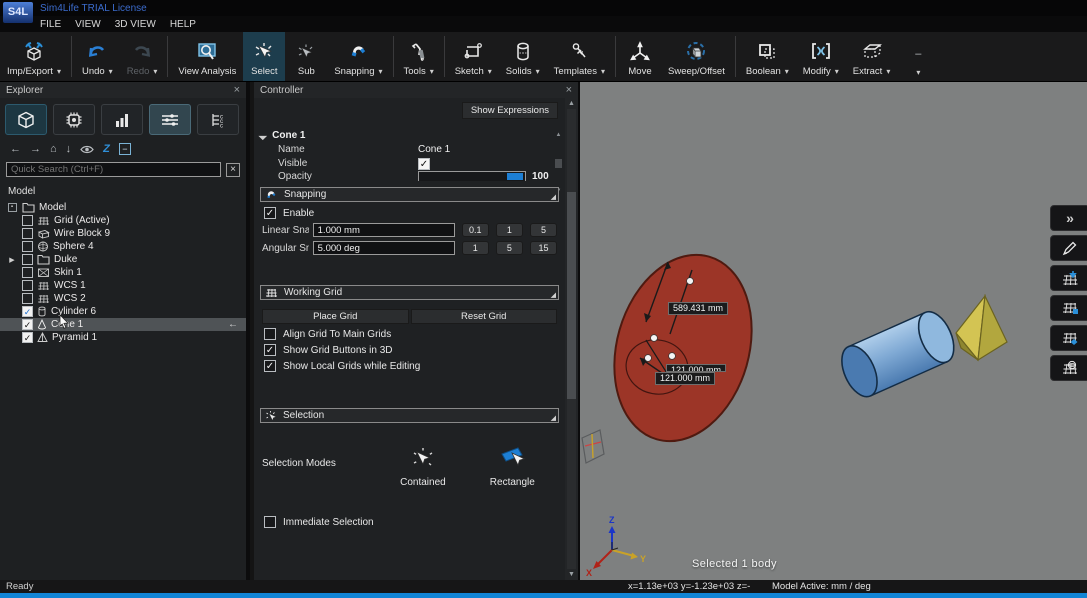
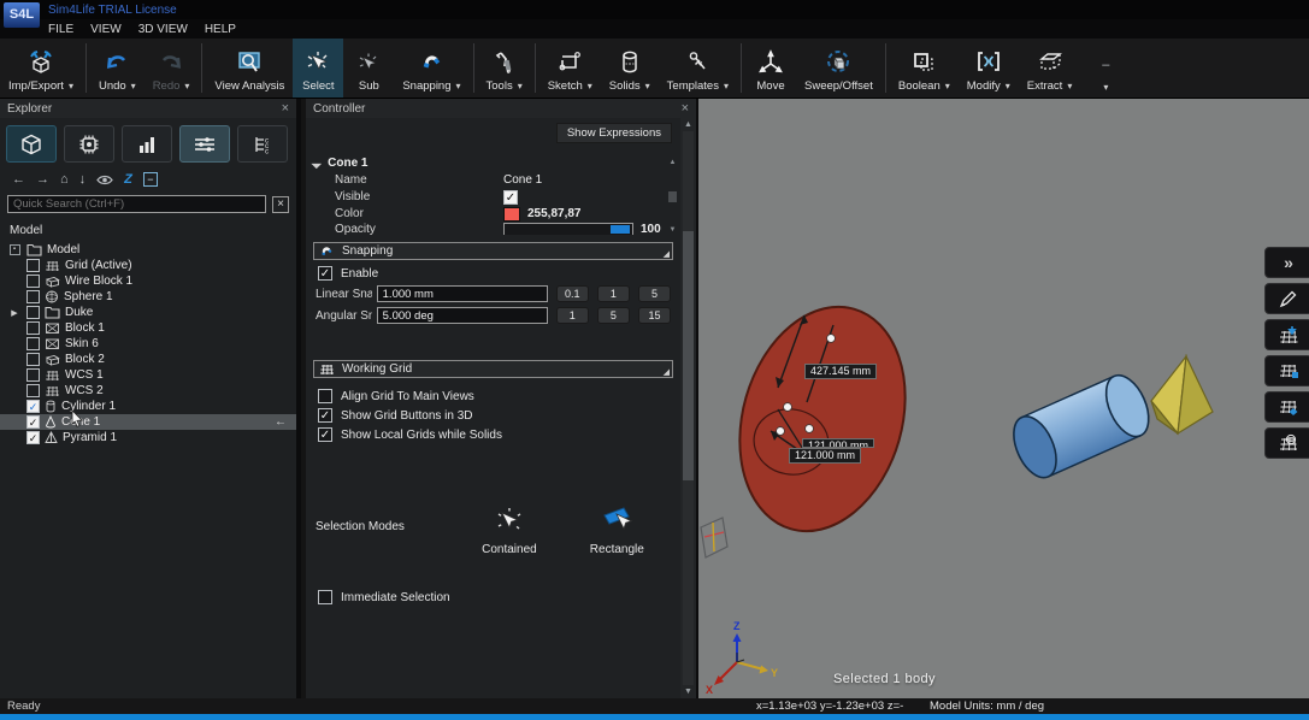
  S4L
  Sim4Life TRIAL License
  FILE
  VIEW
  3D VIEW
  HELP
  Imp/Export
  ▾
  Undo
  ▾
  Redo
  ▾
  View Analysis
  Select
  Sub
  Snapping
  ▾
  Tools
  ▾
  Sketch
  ▾
  Solids
  ▾
  Templates
  ▾
  Move
  Sweep/Offset
  Boolean
  ▾
  Modify
  ▾
  Extract
  ▾
  –
  ▾
  Explorer
  ×
  ←
  →
  ⌂
  ↓
  Z
  −
  Quick Search (Ctrl+F)
  ×
  Model
  Model
  Grid (Active)
- Wire Block 9
+ Wire Block 1
- Sphere 4
+ Sphere 1
  Duke
+ Block 1
- Skin 1
+ Skin 6
+ Block 2
  WCS 1
  WCS 2
  ✓
- Cylinder 6
+ Cylinder 1
  ✓
  Cne 1
  ←
  ✓
  Pyramid 1
  Controller
  ×
  Show Expressions
  Cone 1
  Name
  Cone 1
  Visible
  ✓
+ Color
+ 255,87,87
  Opacity
  100
  Snapping
  ✓
  Enable
  Linear Sna
  1.000 mm
  0.1
  1
  5
  Angular S
  5.000 deg
  1
  5
  15
  Working Grid
- Place Grid
- Reset Grid
- Align Grid To Main Grids
+ Align Grid To Main Views
  ✓
  Show Grid Buttons in 3D
  ✓
- Show Local Grids while Editing
+ Show Local Grids while Solids
- Selection
  Selection Modes
  Contained
  Rectangle
  Immediate Selection
- 589.431 mm
+ 427.145 mm
  121.000 mm
  121.000 mm
  Z
  X
  Y
  Selected 1 body
  »
  Ready
  x=1.13e+03 y=-1.23e+03 z=-
- Model Active: mm / deg
+ Model Units: mm / deg
